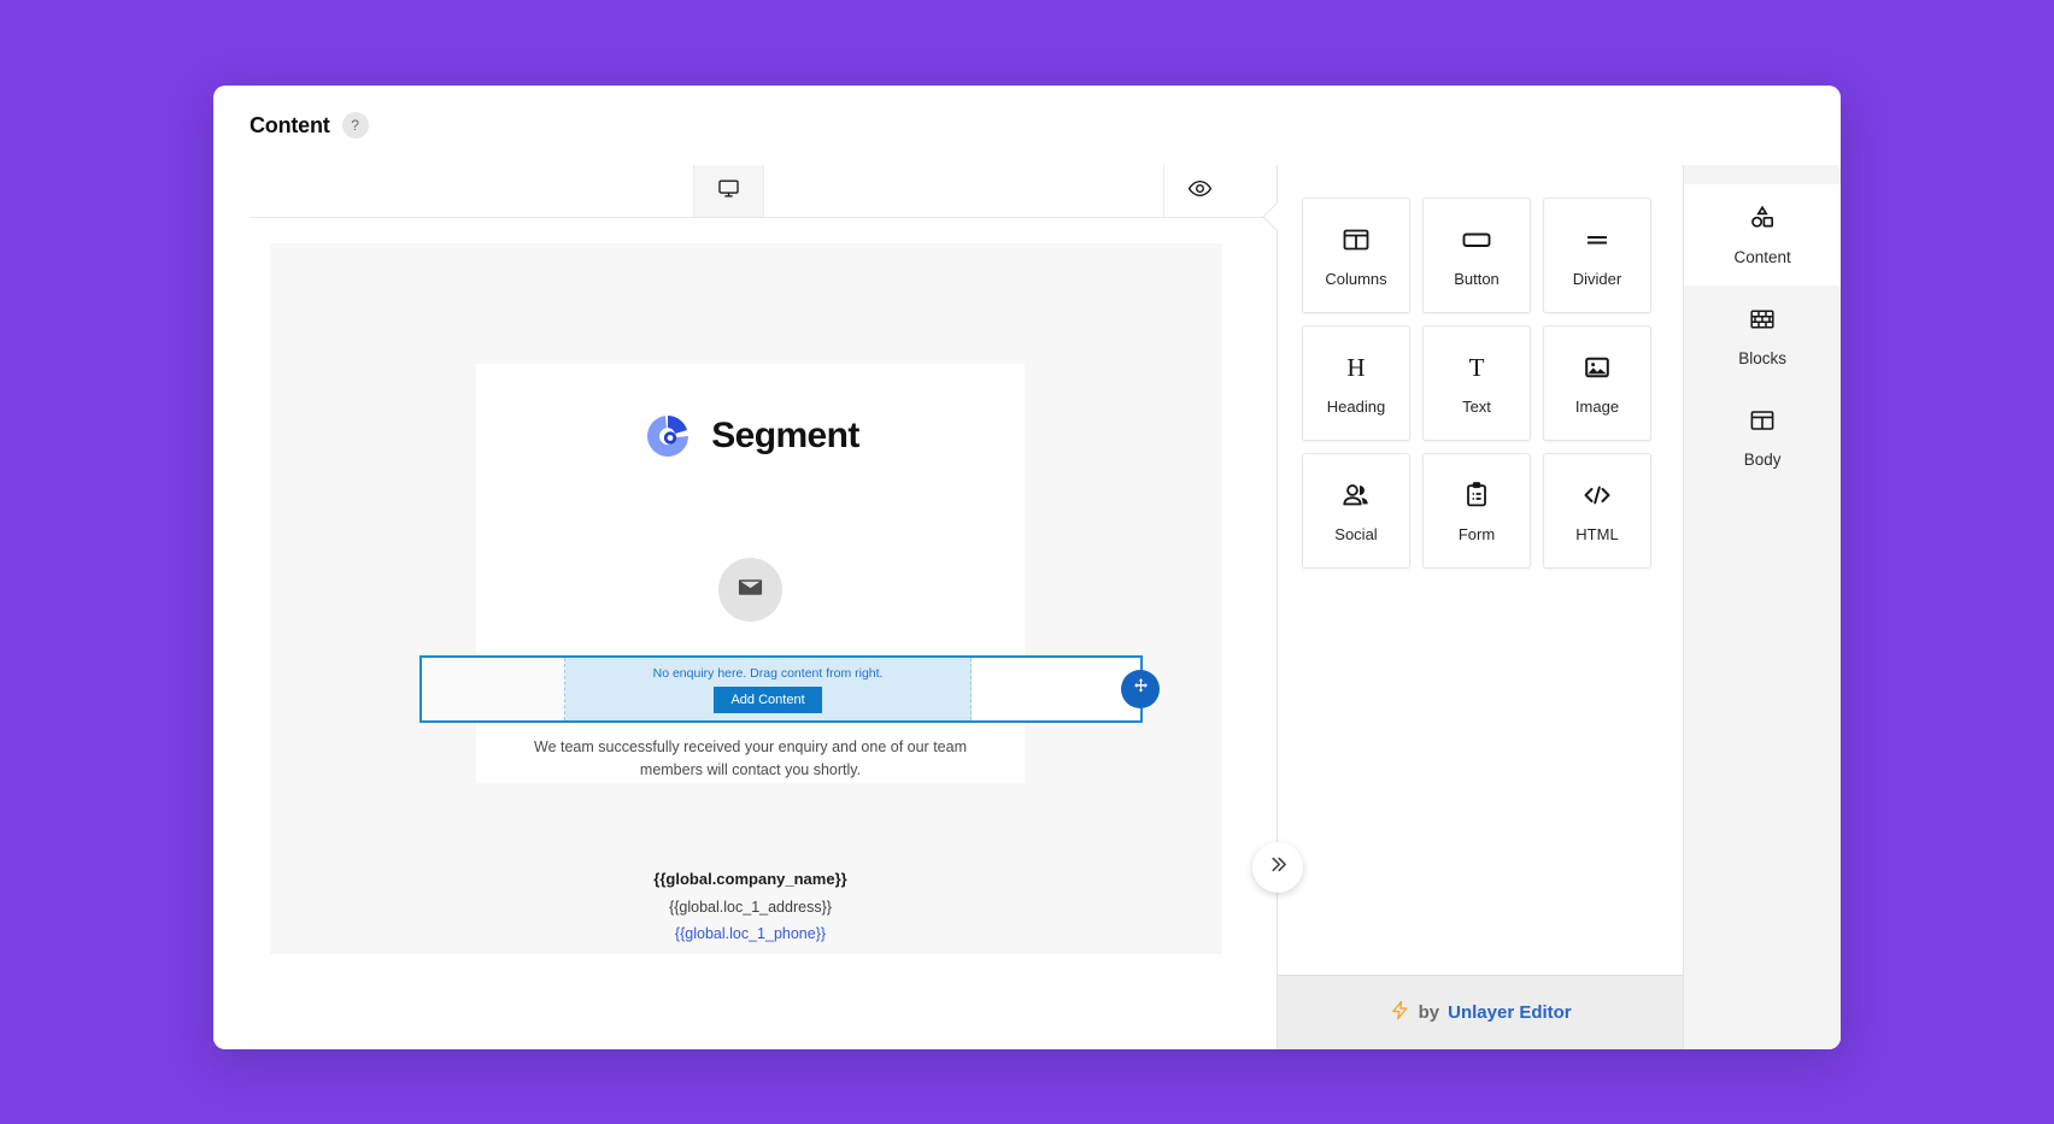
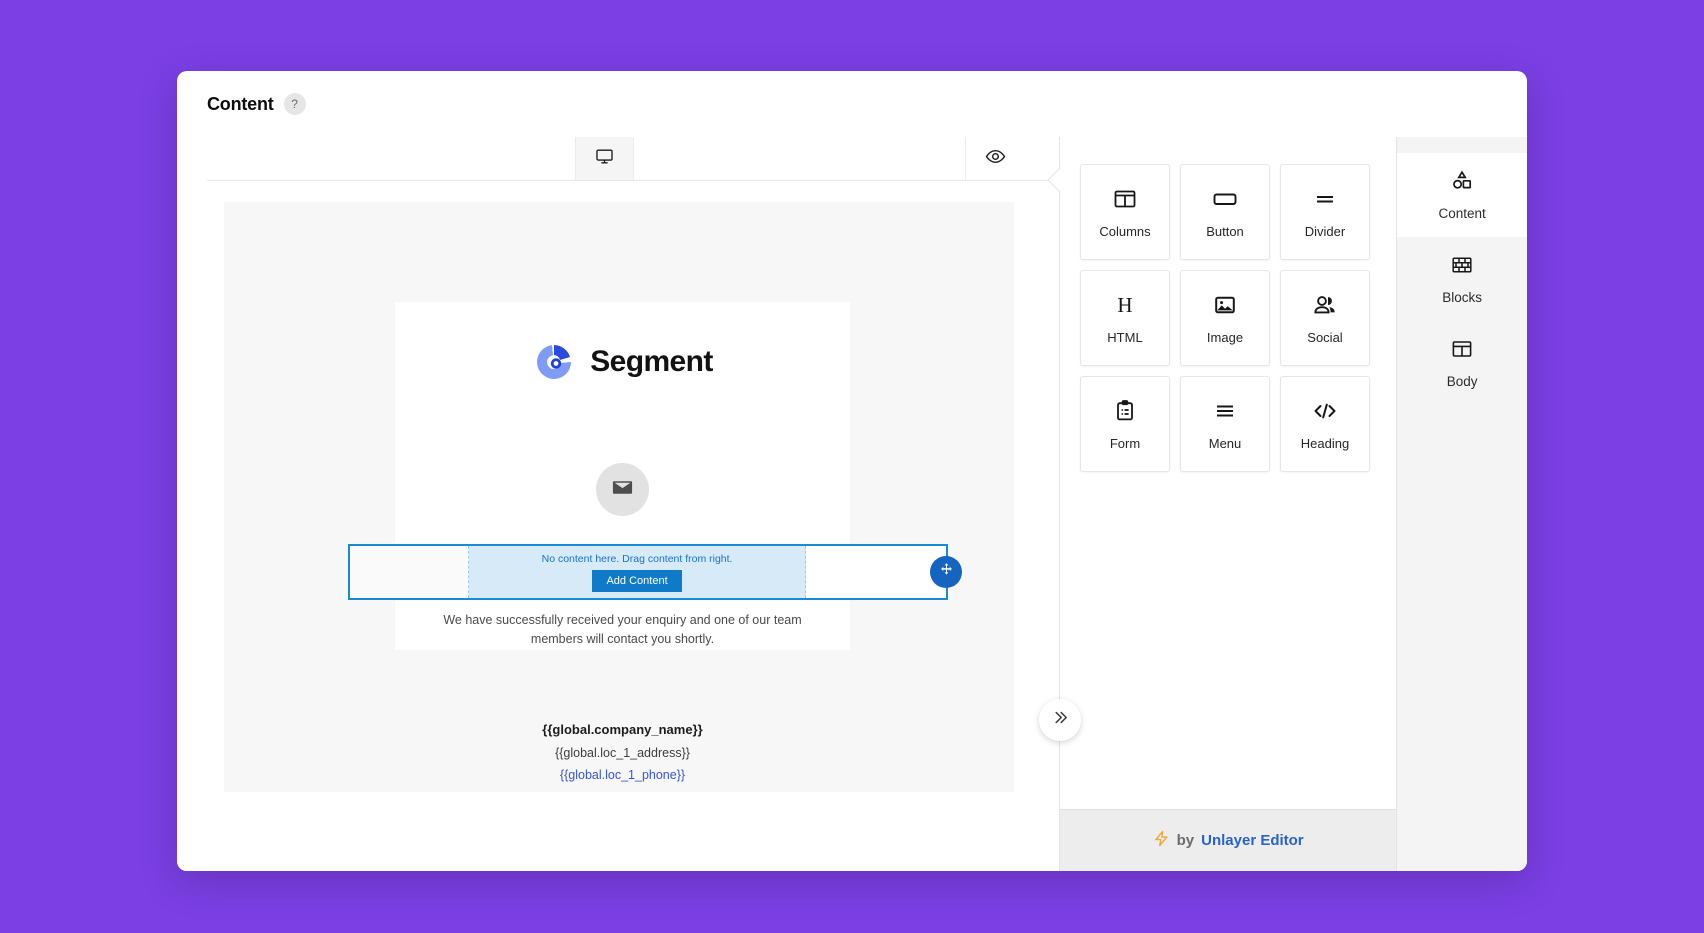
  Content
  ?
  Segment
- We team successfully received your enquiry and one of our team members will contact you shortly.
+ We have successfully received your enquiry and one of our team members will contact you shortly.
  {{global.company_name}}
  {{global.loc_1_address}}
  {{global.loc_1_phone}}
- No enquiry here. Drag content from right.
+ No content here. Drag content from right.
  Add Content
  Columns
  Button
  Divider
  H
- Heading
+ HTML
- T
- Text
  Image
  Social
  Form
+ Menu
- HTML
+ Heading
  by
  Unlayer Editor
  Content
  Blocks
  Body
